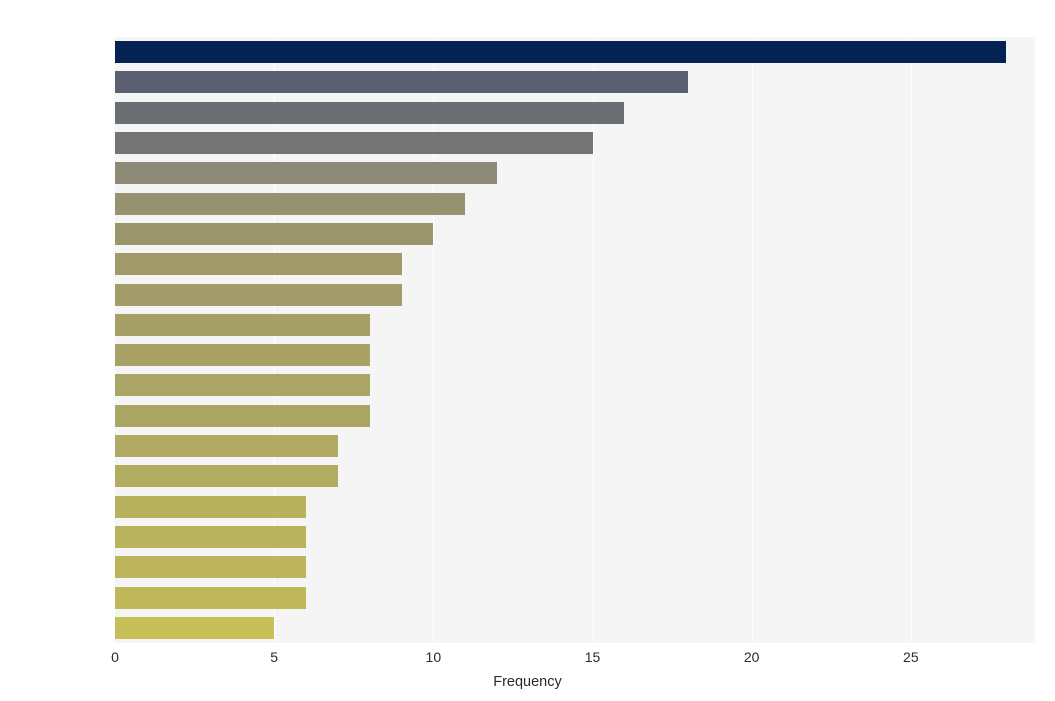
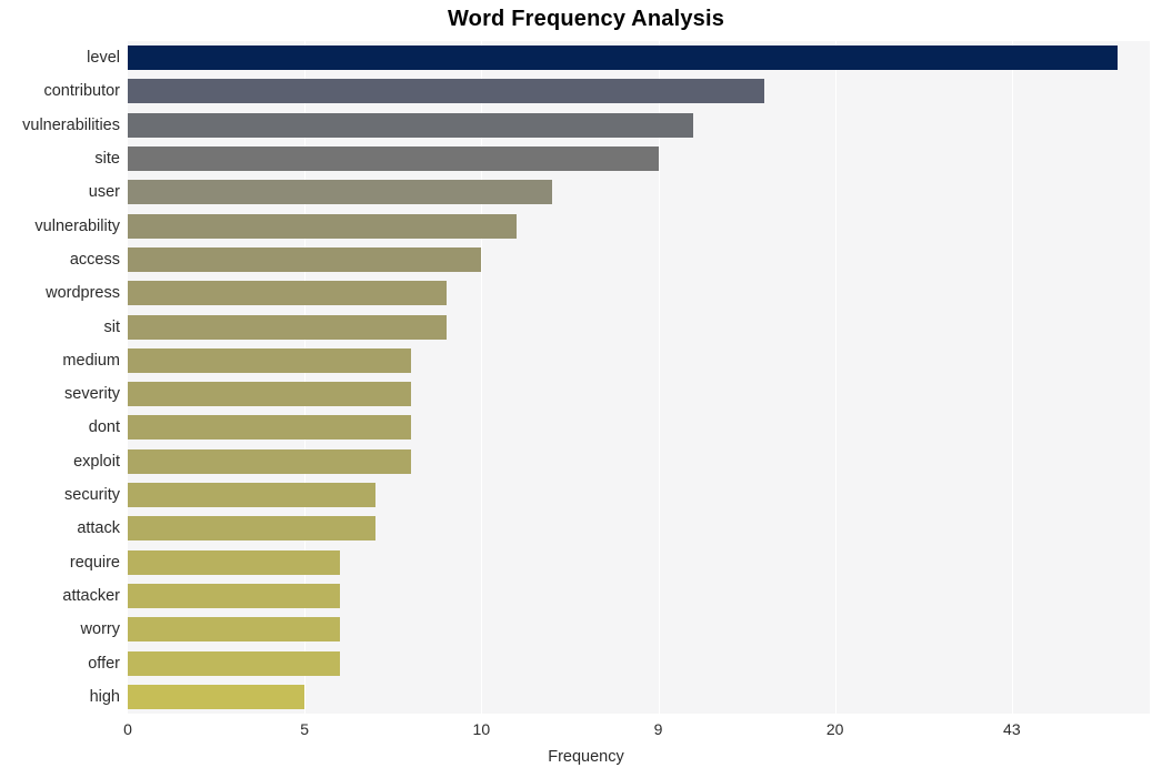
+ Word Frequency Analysis
+ level
+ contributor
+ vulnerabilities
+ site
+ user
+ vulnerability
+ access
+ wordpress
+ sit
+ medium
+ severity
+ dont
+ exploit
+ security
+ attack
+ require
+ attacker
+ worry
+ offer
+ high
  0
  5
  10
- 15
+ 9
  20
- 25
+ 43
  Frequency
